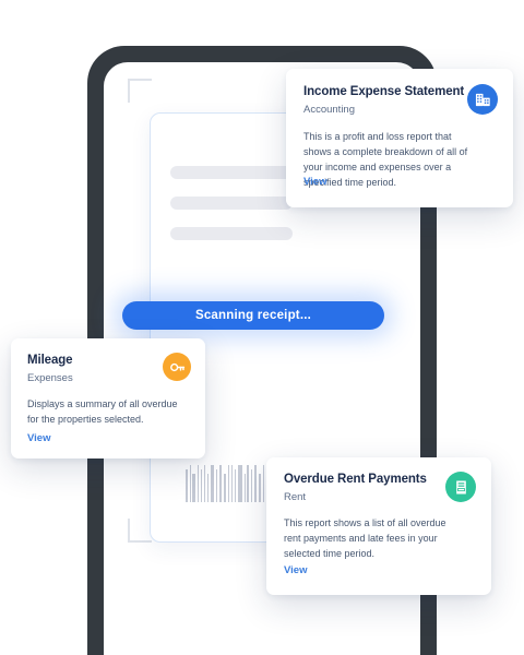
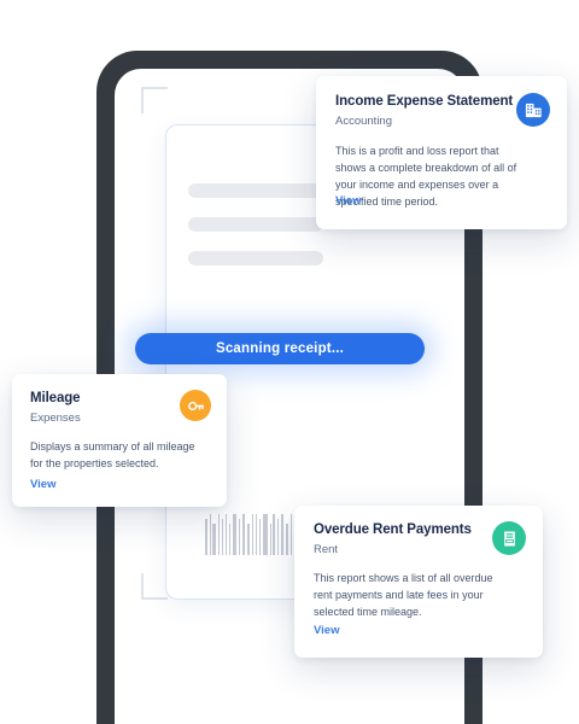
  Scanning receipt...
  Income Expense Statement
  Accounting
  This is a profit and loss report that shows a complete breakdown of all of your income and expenses over a specified time period.
  View
  Mileage
  Expenses
- Displays a summary of all overdue for the properties selected.
+ Displays a summary of all mileage for the properties selected.
  View
  Overdue Rent Payments
  Rent
- This report shows a list of all overdue rent payments and late fees in your selected time period.
+ This report shows a list of all overdue rent payments and late fees in your selected time mileage.
  View
